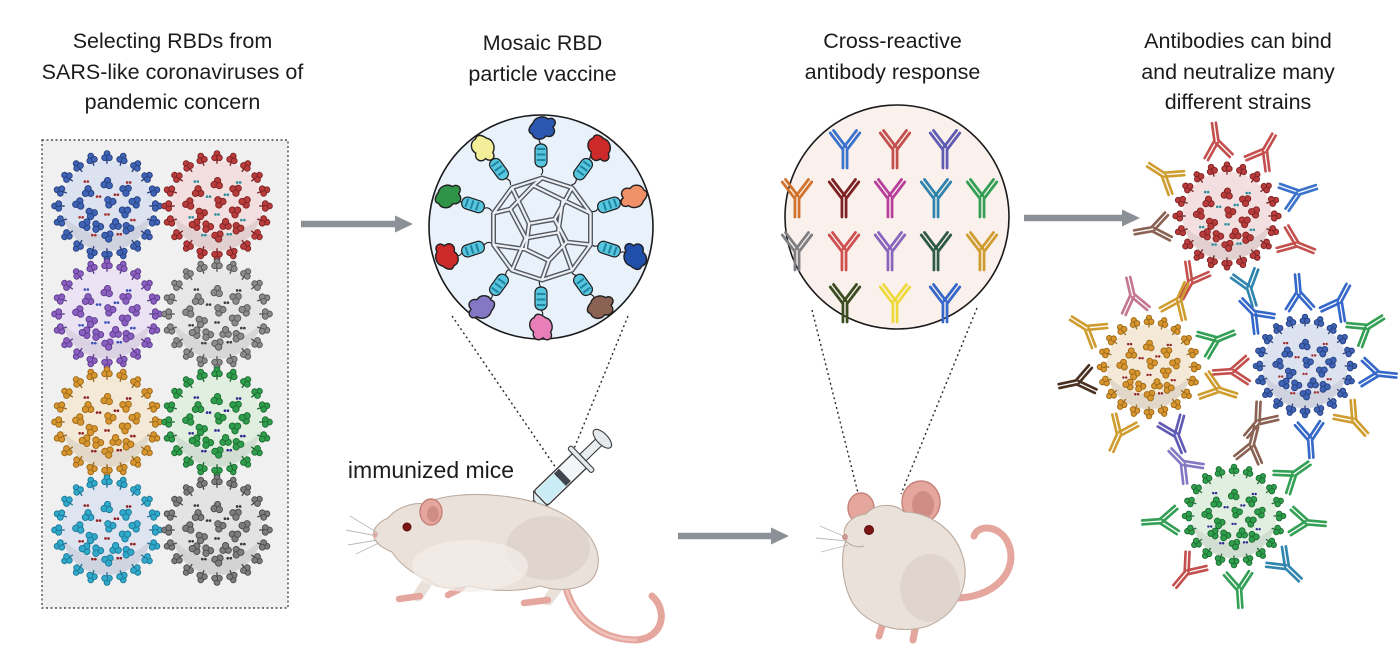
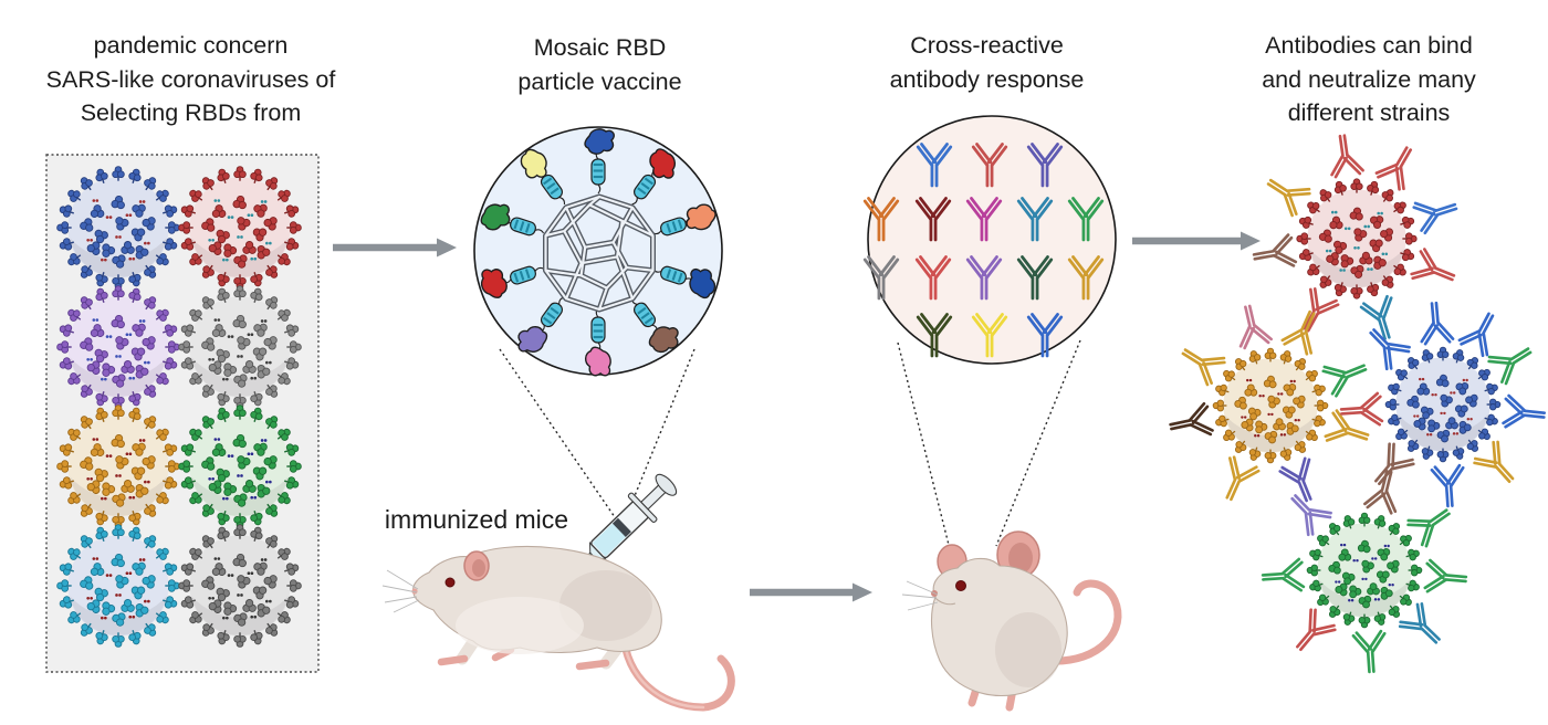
- Selecting RBDs from
+ pandemic concern
  SARS-like coronaviruses of
- pandemic concern
+ Selecting RBDs from
  Mosaic RBD
  particle vaccine
  Cross-reactive
  antibody response
  Antibodies can bind
  and neutralize many
  different strains
  immunized mice
